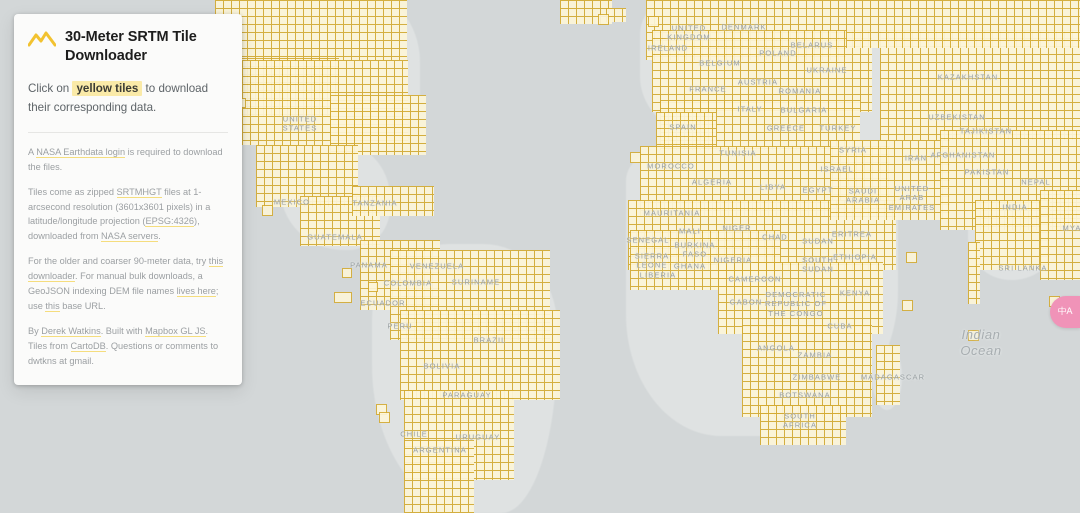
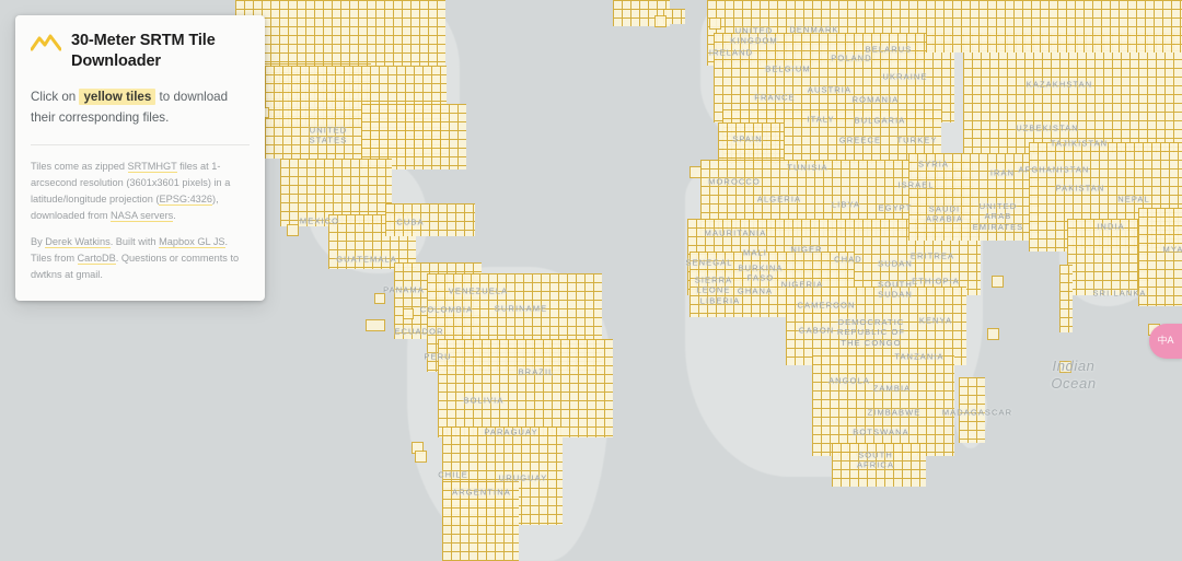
  UNITED
  STATES
  MEXICO
- TANZANIA
+ CUBA
  GUATEMALA
  PANAMA
  VENEZUELA
  COLOMBIA
  SURINAME
  ECUADOR
  PERU
  BRAZIL
  BOLIVIA
  PARAGUAY
  CHILE
  URUGUAY
  ARGENTINA
  IRELAND
  UNITED
  KINGDOM
  DENMARK
  BELARUS
  POLAND
  BELGIUM
  UKRAINE
  AUSTRIA
  FRANCE
  ROMANIA
  ITALY
  BULGARIA
  SPAIN
  GREECE
  TURKEY
  KAZAKHSTAN
  UZBEKISTAN
  TAJIKISTAN
  AFGHANISTAN
  IRAN
  PAKISTAN
  NEPAL
  INDIA
  SRI LANKA
  MYA
  TUNISIA
  MOROCCO
  ALGERIA
  LIBYA
  EGYPT
  ISRAEL
  SYRIA
  SAUDI
  ARABIA
  MAURITANIA
  MALI
  NIGER
  CHAD
  SUDAN
  ERITREA
  SENEGAL
  BURKINA
  FASO
  SIERRA
  LEONE
  NIGERIA
  GHANA
  ETHIOPIA
  SOUTH
  SUDAN
  LIBERIA
  CAMEROON
  UNITED
  ARAB
  EMIRATES
  KENYA
  GABON
  DEMOCRATIC
  REPUBLIC OF
  THE CONGO
- CUBA
+ TANZANIA
  ANGOLA
  ZAMBIA
  ZIMBABWE
  MADAGASCAR
  BOTSWANA
  SOUTH
  AFRICA
  Indian
  Ocean
  30-Meter SRTM Tile Downloader
- Click on yellow tiles to download their corresponding data.
+ Click on yellow tiles to download their corresponding files.
- A NASA Earthdata login is required to download the files.
  Tiles come as zipped SRTMHGT files at 1-arcsecond resolution (3601x3601 pixels) in a latitude/longitude projection (EPSG:4326), downloaded from NASA servers.
- For the older and coarser 90-meter data, try this downloader. For manual bulk downloads, a GeoJSON indexing DEM file names lives here; use this base URL.
  By Derek Watkins. Built with Mapbox GL JS. Tiles from CartoDB. Questions or comments to dwtkns at gmail.
  中A
